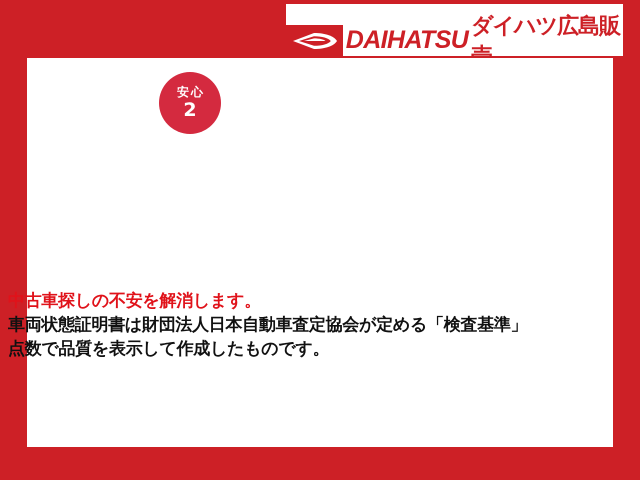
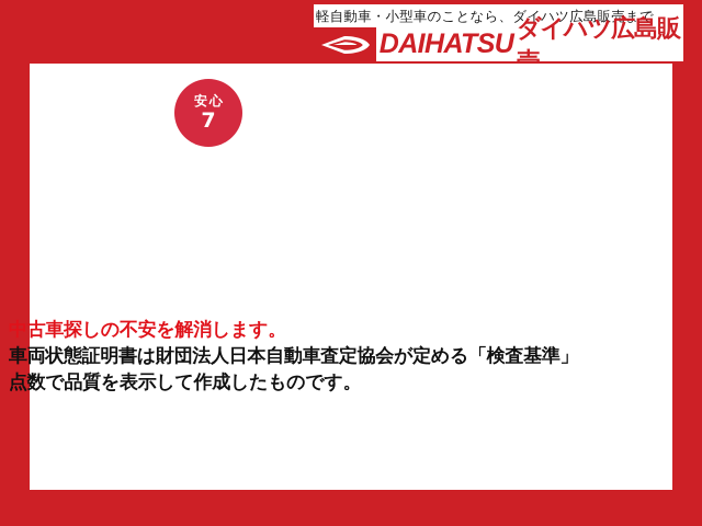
+ 軽自動車・小型車のことなら、ダイハツ広島販売まで
  DAIHATSU
  ダイハツ広島販売
  安心
- 2
+ 7
  中古車探しの不安を解消します。
  車両状態証明書は財団法人日本自動車査定協会が定める「検査基準」
  点数で品質を表示して作成したものです。
